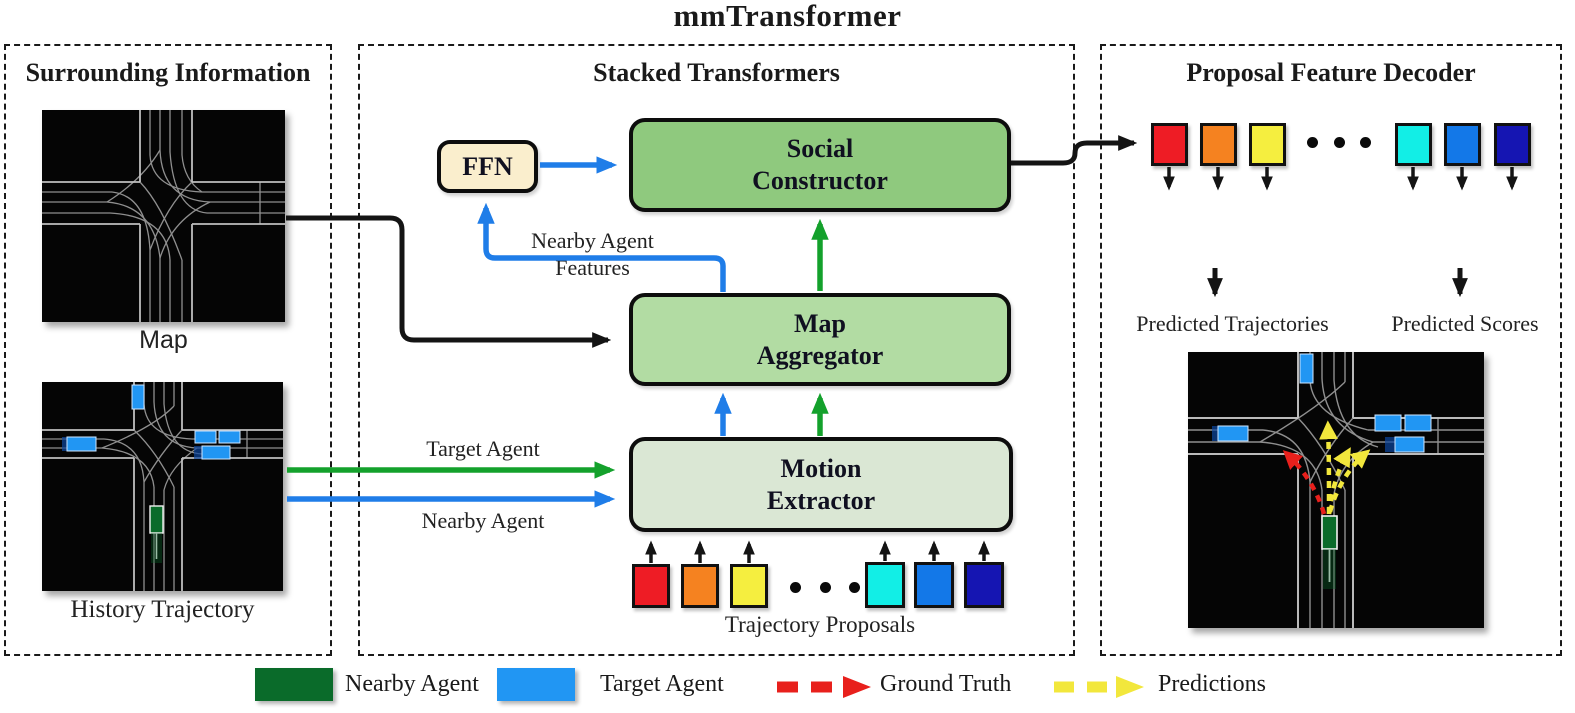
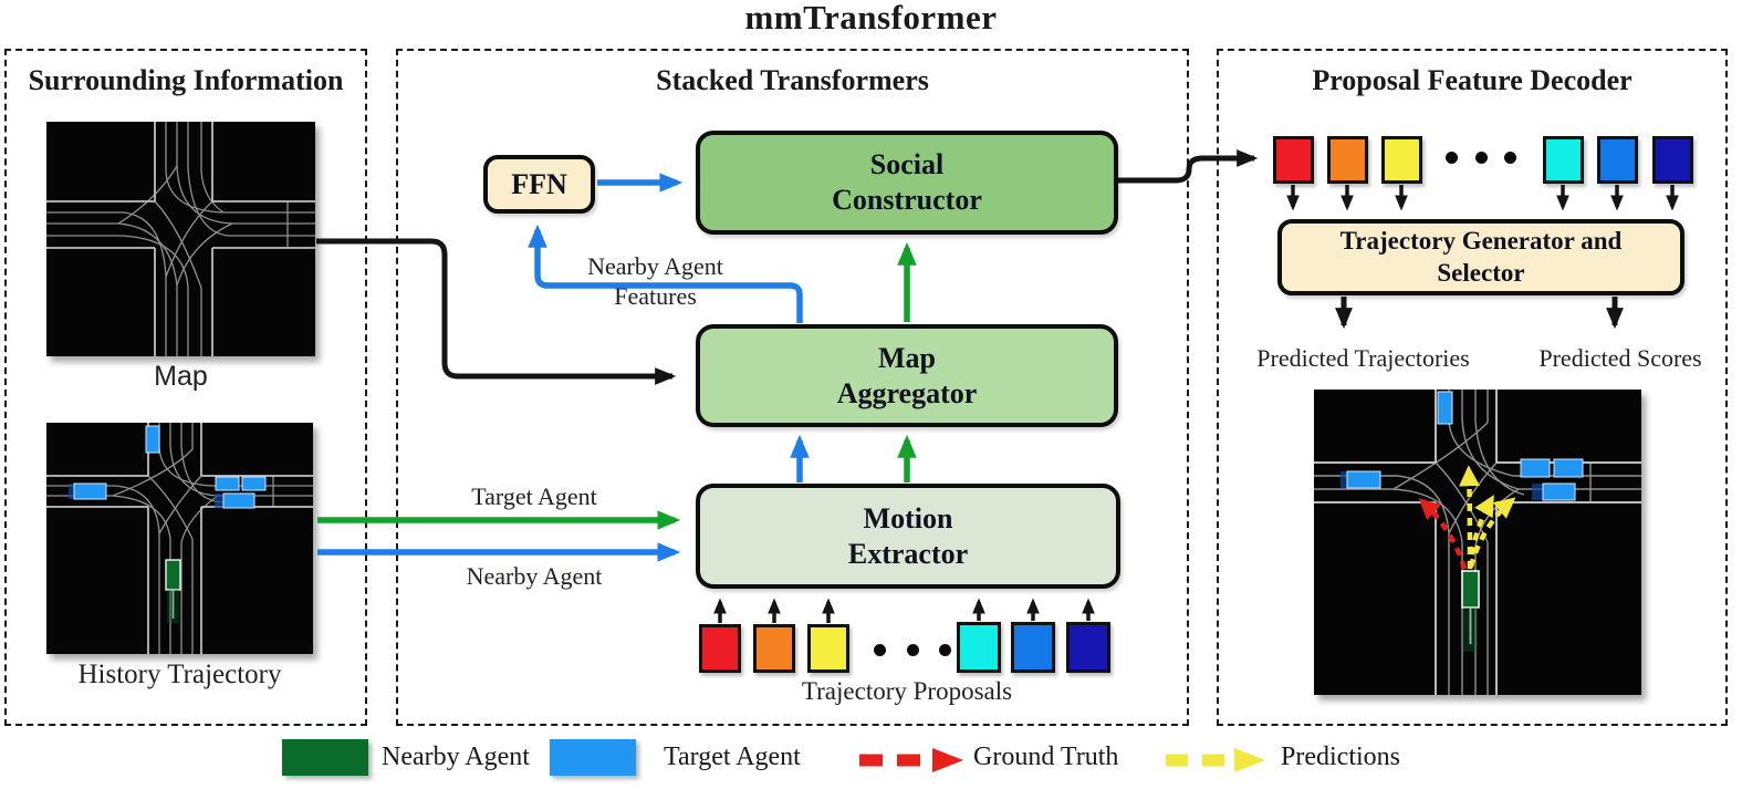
  mmTransformer
  Surrounding Information
  Stacked Transformers
  Proposal Feature Decoder
  Map
  History Trajectory
  FFN
  Social
  Constructor
  Map
  Aggregator
  Motion
  Extractor
  Nearby Agent
  Features
  Target Agent
  Nearby Agent
  Trajectory Proposals
+ Trajectory Generator and
+ Selector
  Predicted Trajectories
  Predicted Scores
  Nearby Agent
  Target Agent
  Ground Truth
  Predictions
